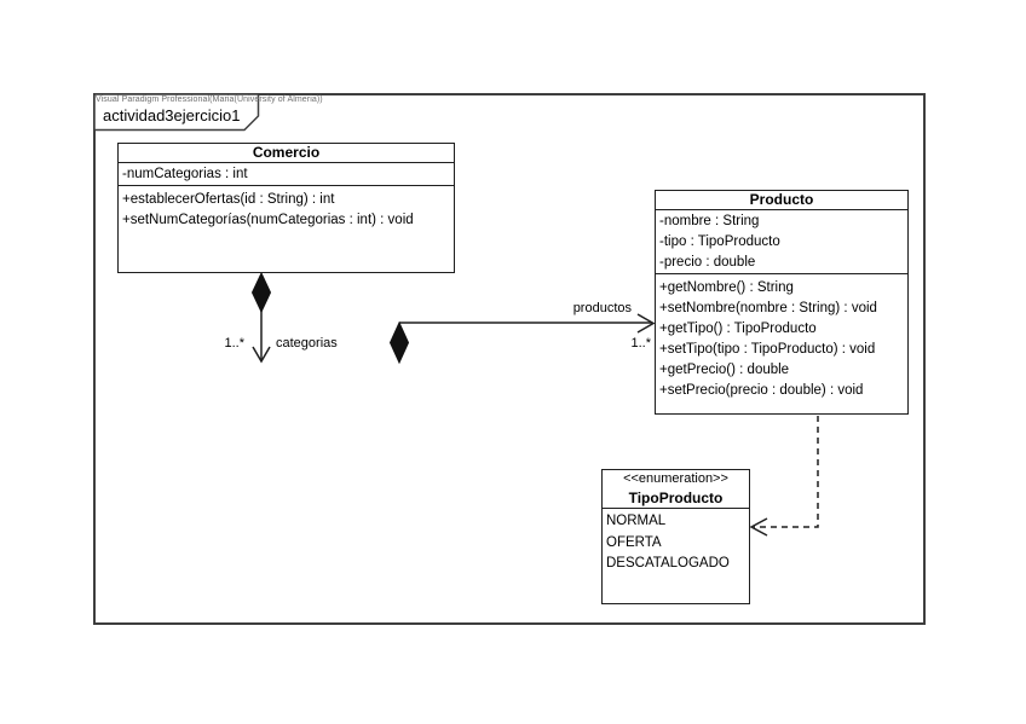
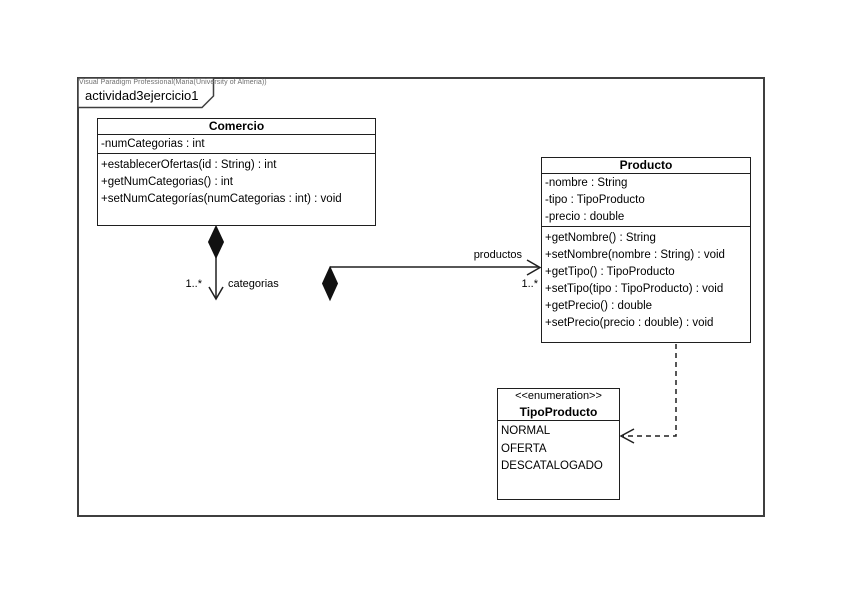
  actividad3ejercicio1
  Comercio
  -numCategorias : int
  +establecerOfertas(id : String) : int
+ +getNumCategorias() : int
  +setNumCategorías(numCategorias : int) : void
  Producto
  -nombre : String
  -tipo : TipoProducto
  -precio : double
  +getNombre() : String
  +setNombre(nombre : String) : void
  +getTipo() : TipoProducto
  +setTipo(tipo : TipoProducto) : void
  +getPrecio() : double
  +setPrecio(precio : double) : void
  <<enumeration>>
  TipoProducto
  NORMAL
  OFERTA
  DESCATALOGADO
  1..*
  categorias
  productos
  1..*
